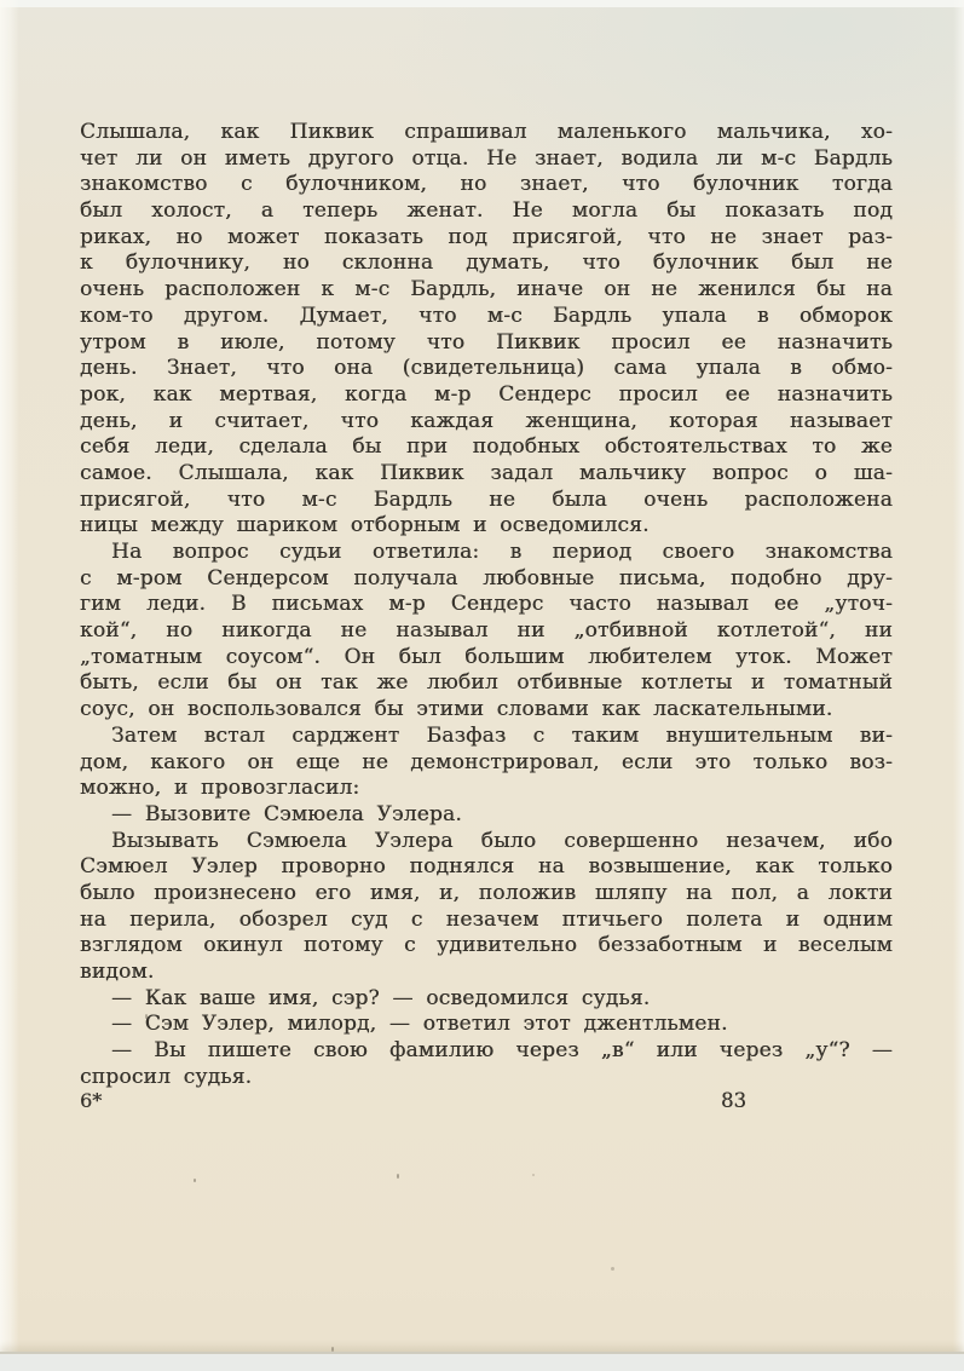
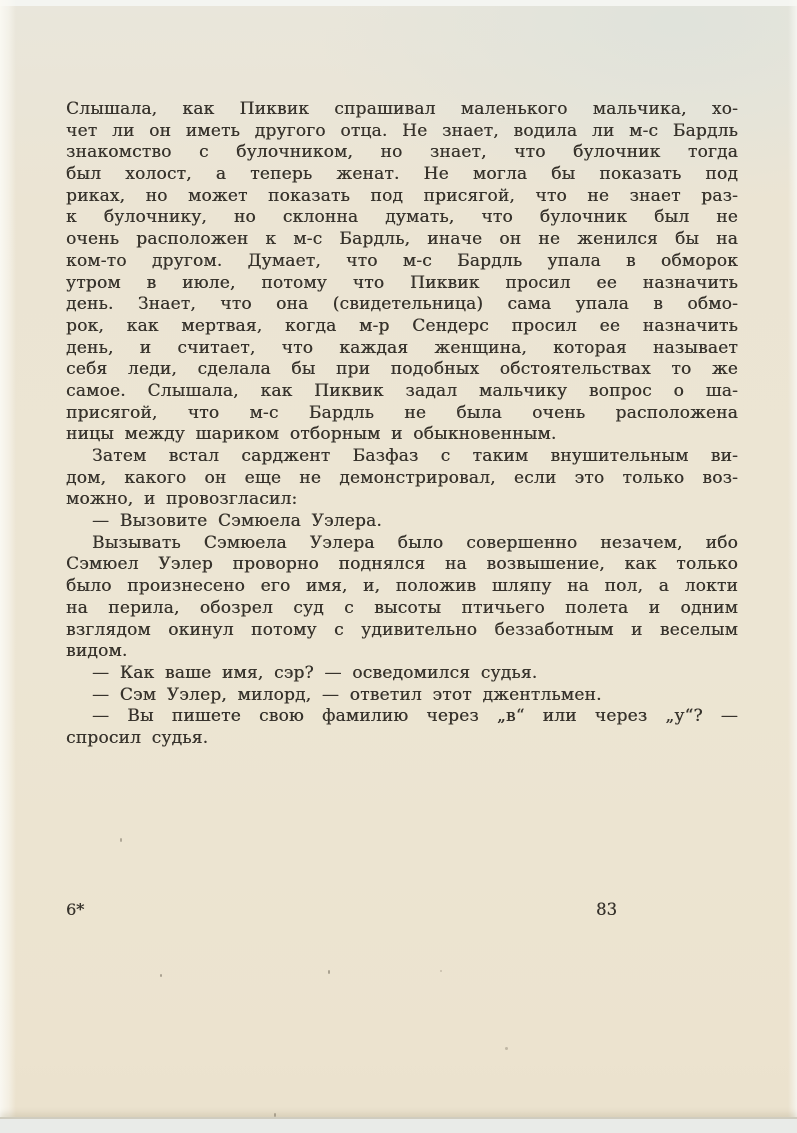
  Слышала, как Пиквик спрашивал маленького мальчика, хо-
  чет ли он иметь другого отца. Не знает, водила ли м-с Бардль
  знакомство с булочником, но знает, что булочник тогда
  был холост, а теперь женат. Не могла бы показать под
  риках, но может показать под присягой, что не знает раз-
  к булочнику, но склонна думать, что булочник был не
  очень расположен к м-с Бардль, иначе он не женился бы на
  ком-то другом. Думает, что м-с Бардль упала в обморок
  утром в июле, потому что Пиквик просил ее назначить
  день. Знает, что она (свидетельница) сама упала в обмо-
  рок, как мертвая, когда м-р Сендерс просил ее назначить
  день, и считает, что каждая женщина, которая называет
  себя леди, сделала бы при подобных обстоятельствах то же
  самое. Слышала, как Пиквик задал мальчику вопрос о ша-
  присягой, что м-с Бардль не была очень расположена
- ницы между шариком отборным и осведомился.
+ ницы между шариком отборным и обыкновенным.
- На вопрос судьи ответила: в период своего знакомства
- с м-ром Сендерсом получала любовные письма, подобно дру-
- гим леди. В письмах м-р Сендерс часто называл ее „уточ-
- кой“, но никогда не называл ни „отбивной котлетой“, ни
- „томатным соусом“. Он был большим любителем уток. Может
- быть, если бы он так же любил отбивные котлеты и томатный
- соус, он воспользовался бы этими словами как ласкательными.
  Затем встал сарджент Базфаз с таким внушительным ви-
  дом, какого он еще не демонстрировал, если это только воз-
  можно, и провозгласил:
  — Вызовите Сэмюела Уэлера.
  Вызывать Сэмюела Уэлера было совершенно незачем, ибо
  Сэмюел Уэлер проворно поднялся на возвышение, как только
  было произнесено его имя, и, положив шляпу на пол, а локти
- на перила, обозрел суд с незачем птичьего полета и одним
+ на перила, обозрел суд с высоты птичьего полета и одним
  взглядом окинул потому с удивительно беззаботным и веселым
  видом.
  — Как ваше имя, сэр? — осведомился судья.
  — Сэм Уэлер, милорд, — ответил этот джентльмен.
  — Вы пишете свою фамилию через „в“ или через „у“? —
  спросил судья.
  6*
  83
